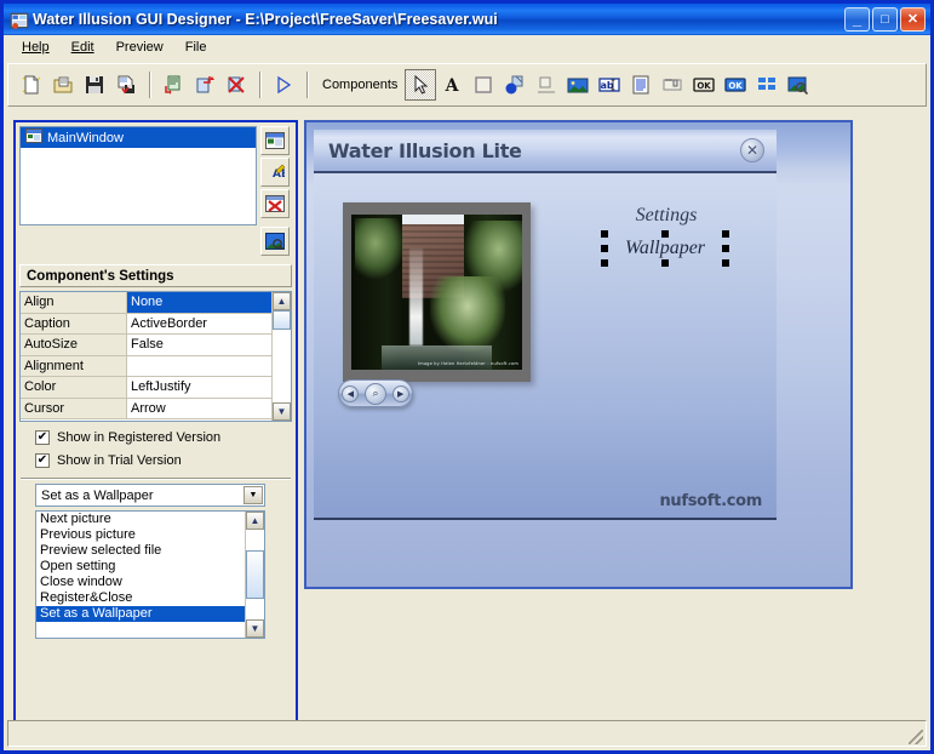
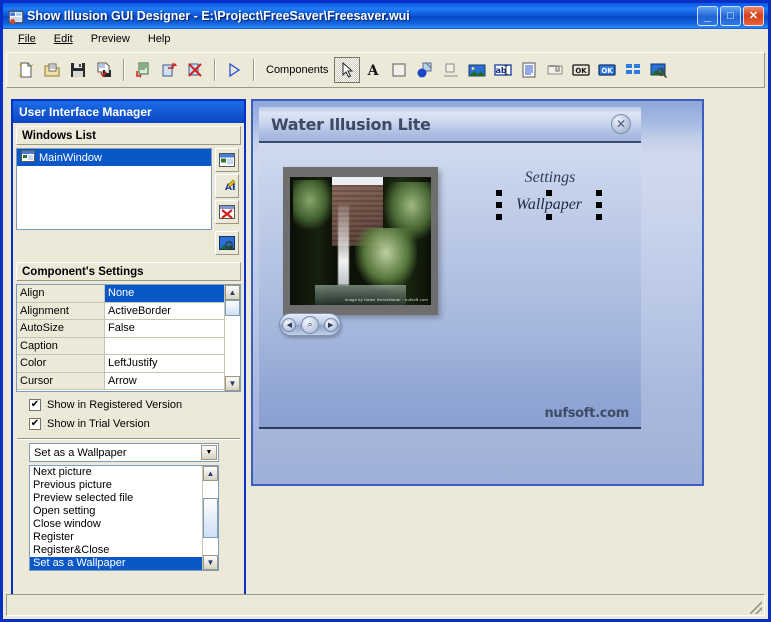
- Water Illusion GUI Designer - E:\Project\FreeSaver\Freesaver.wui
+ Show Illusion GUI Designer - E:\Project\FreeSaver\Freesaver.wui
  _
  □
  ✕
- Help
+ File
  Edit
  Preview
- File
+ Help
  Components
  A
  ab
  OK
  OK
+ User Interface Manager
+ Windows List
  MainWindow
  Component's Settings
  Align
  None
- Caption
+ Alignment
  ActiveBorder
  AutoSize
  False
- Alignment
+ Caption
  Color
  LeftJustify
  Cursor
  Arrow
  ▲
  ▼
  ✔
  Show in Registered Version
  ✔
  Show in Trial Version
  Set as a Wallpaper
  Next picture
  Previous picture
  Preview selected file
  Open setting
  Close window
+ Register
  Register&Close
  Set as a Wallpaper
  ▲
  ▼
  Water Illusion Lite
  ✕
  ⌕
  Settings
  Wallpaper
  nufsoft.com
